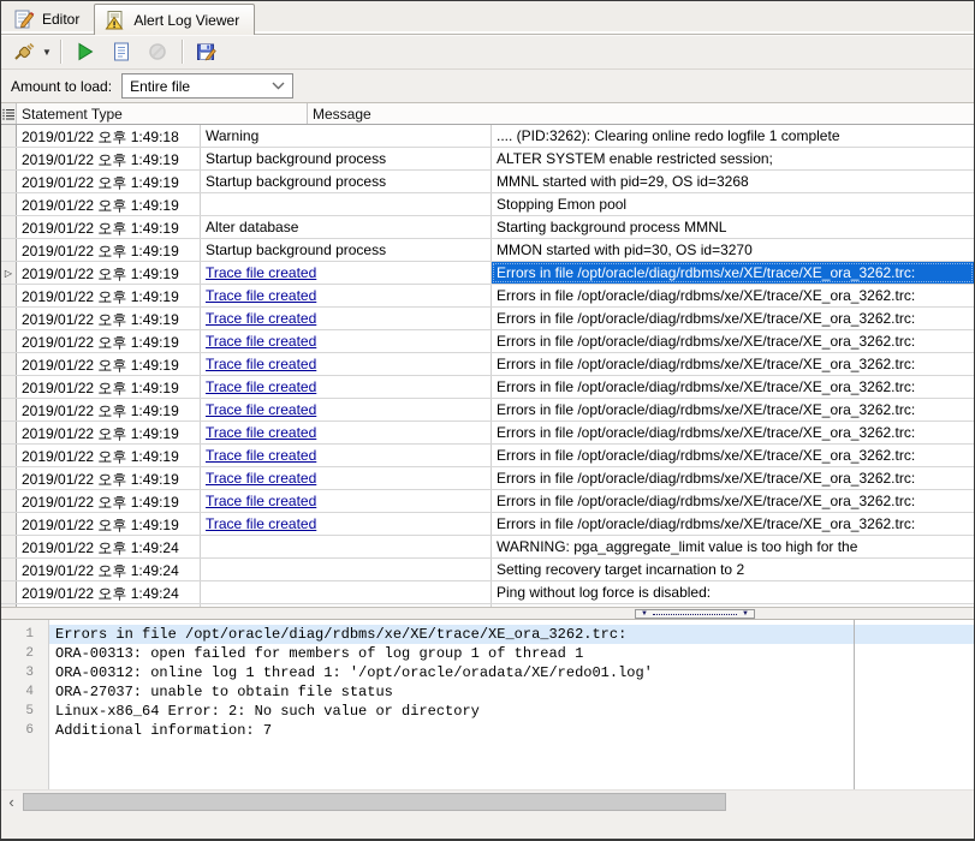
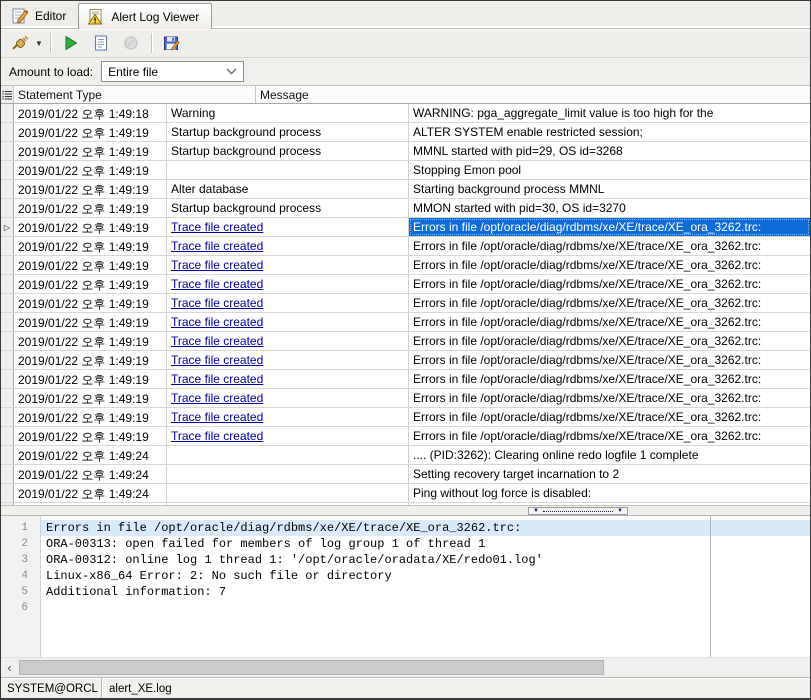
  Editor
  Alert Log Viewer
  ▼
  Amount to load:
  Entire file
  Statement Type
  Message
  2019/01/22 오후 1:49:18
  Warning
- .... (PID:3262): Clearing online redo logfile 1 complete
+ WARNING: pga_aggregate_limit value is too high for the
  2019/01/22 오후 1:49:19
  Startup background process
  ALTER SYSTEM enable restricted session;
  2019/01/22 오후 1:49:19
  Startup background process
  MMNL started with pid=29, OS id=3268
  2019/01/22 오후 1:49:19
  Stopping Emon pool
  2019/01/22 오후 1:49:19
  Alter database
  Starting background process MMNL
  2019/01/22 오후 1:49:19
  Startup background process
  MMON started with pid=30, OS id=3270
  ▷
  2019/01/22 오후 1:49:19
  Trace file created
  Errors in file /opt/oracle/diag/rdbms/xe/XE/trace/XE_ora_3262.trc:
  2019/01/22 오후 1:49:19
  Trace file created
  Errors in file /opt/oracle/diag/rdbms/xe/XE/trace/XE_ora_3262.trc:
  2019/01/22 오후 1:49:19
  Trace file created
  Errors in file /opt/oracle/diag/rdbms/xe/XE/trace/XE_ora_3262.trc:
  2019/01/22 오후 1:49:19
  Trace file created
  Errors in file /opt/oracle/diag/rdbms/xe/XE/trace/XE_ora_3262.trc:
  2019/01/22 오후 1:49:19
  Trace file created
  Errors in file /opt/oracle/diag/rdbms/xe/XE/trace/XE_ora_3262.trc:
  2019/01/22 오후 1:49:19
  Trace file created
  Errors in file /opt/oracle/diag/rdbms/xe/XE/trace/XE_ora_3262.trc:
  2019/01/22 오후 1:49:19
  Trace file created
  Errors in file /opt/oracle/diag/rdbms/xe/XE/trace/XE_ora_3262.trc:
  2019/01/22 오후 1:49:19
  Trace file created
  Errors in file /opt/oracle/diag/rdbms/xe/XE/trace/XE_ora_3262.trc:
  2019/01/22 오후 1:49:19
  Trace file created
  Errors in file /opt/oracle/diag/rdbms/xe/XE/trace/XE_ora_3262.trc:
  2019/01/22 오후 1:49:19
  Trace file created
  Errors in file /opt/oracle/diag/rdbms/xe/XE/trace/XE_ora_3262.trc:
  2019/01/22 오후 1:49:19
  Trace file created
  Errors in file /opt/oracle/diag/rdbms/xe/XE/trace/XE_ora_3262.trc:
  2019/01/22 오후 1:49:19
  Trace file created
  Errors in file /opt/oracle/diag/rdbms/xe/XE/trace/XE_ora_3262.trc:
  2019/01/22 오후 1:49:24
- WARNING: pga_aggregate_limit value is too high for the
+ .... (PID:3262): Clearing online redo logfile 1 complete
  2019/01/22 오후 1:49:24
  Setting recovery target incarnation to 2
  2019/01/22 오후 1:49:24
  Ping without log force is disabled:
  1
  2
  3
  4
  5
  6
  Errors in file /opt/oracle/diag/rdbms/xe/XE/trace/XE_ora_3262.trc:
  ORA-00313: open failed for members of log group 1 of thread 1
  ORA-00312: online log 1 thread 1: '/opt/oracle/oradata/XE/redo01.log'
- ORA-27037: unable to obtain file status
- Linux-x86_64 Error: 2: No such value or directory
+ Linux-x86_64 Error: 2: No such file or directory
  Additional information: 7
  ‹
+ SYSTEM@ORCL
+ alert_XE.log
